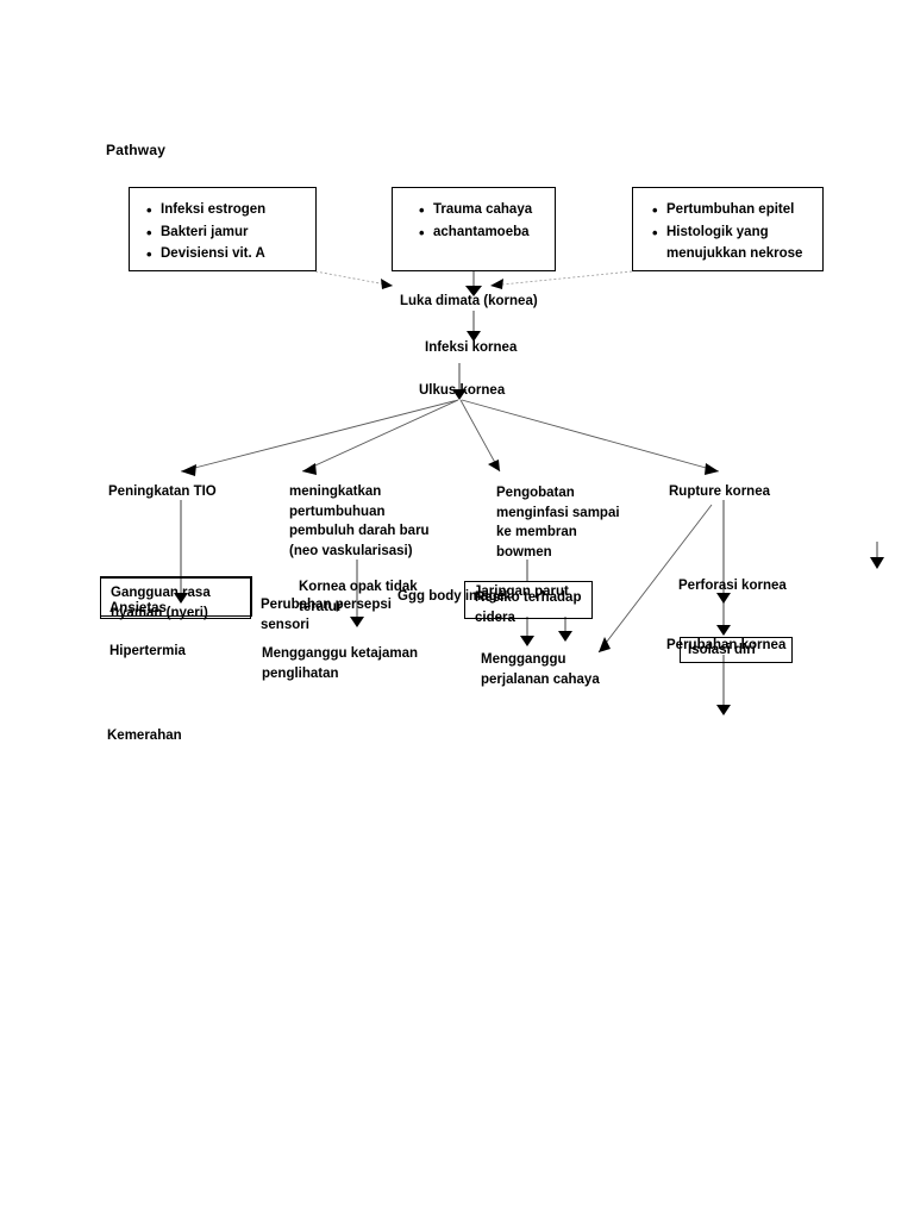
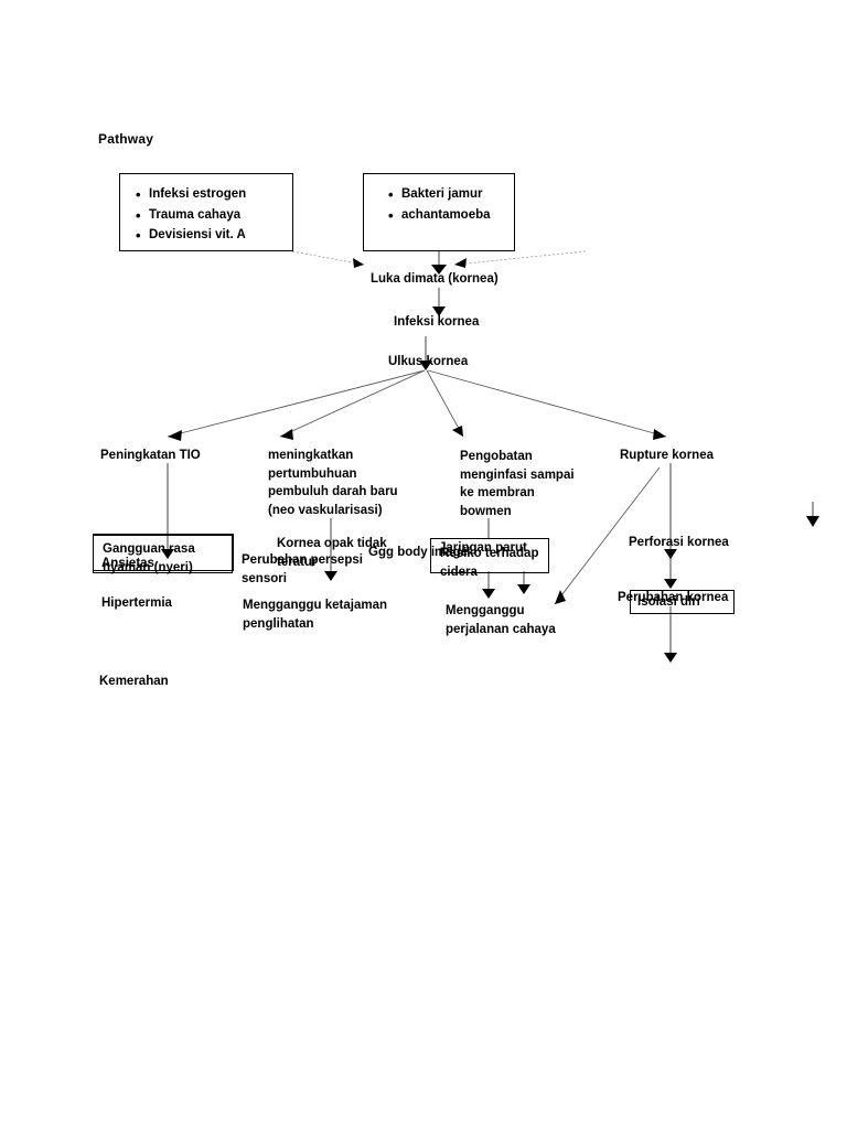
  Pathway
  Infeksi estrogen
- Bakteri jamur
+ Trauma cahaya
  Devisiensi vit. A
- Trauma cahaya
+ Bakteri jamur
  achantamoeba
- Pertumbuhan epitel
- Histologik yang
- menujukkan nekrose
  Luka dimata (kornea)
  Infeksi kornea
  Ulkus kornea
  Peningkatan TIO
  meningkatkan
  pertumbuhuan
  pembuluh darah baru
  (neo vaskularisasi)
  Pengobatan
  menginfasi sampai
  ke membran
  bowmen
  Rupture kornea
  Gangguan rasa
  nyaman (nyeri)
  Ansietas
  Hipertermia
  Kemerahan
  Kornea opak tidak
  teratur
  Perubahan persepsi
  sensori
  Mengganggu ketajaman
  penglihatan
  Ggg body image
  Jaringan parut
  Resiko terhadap
  cidera
  Mengganggu
  perjalanan cahaya
  Perforasi kornea
  Perubahan kornea
  Isolasi diri
